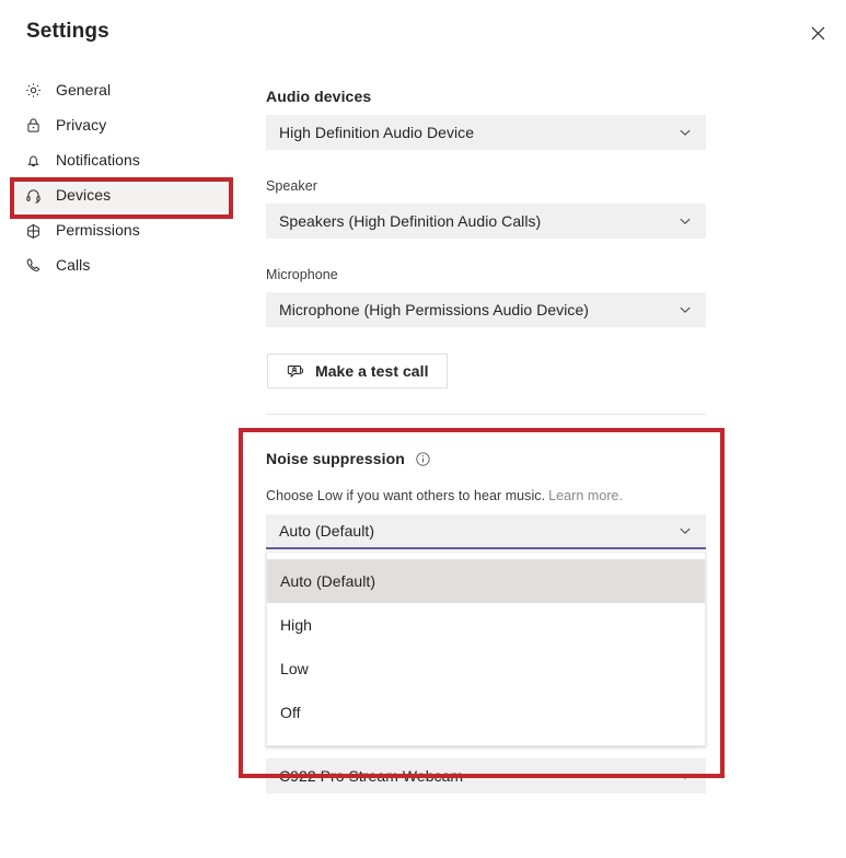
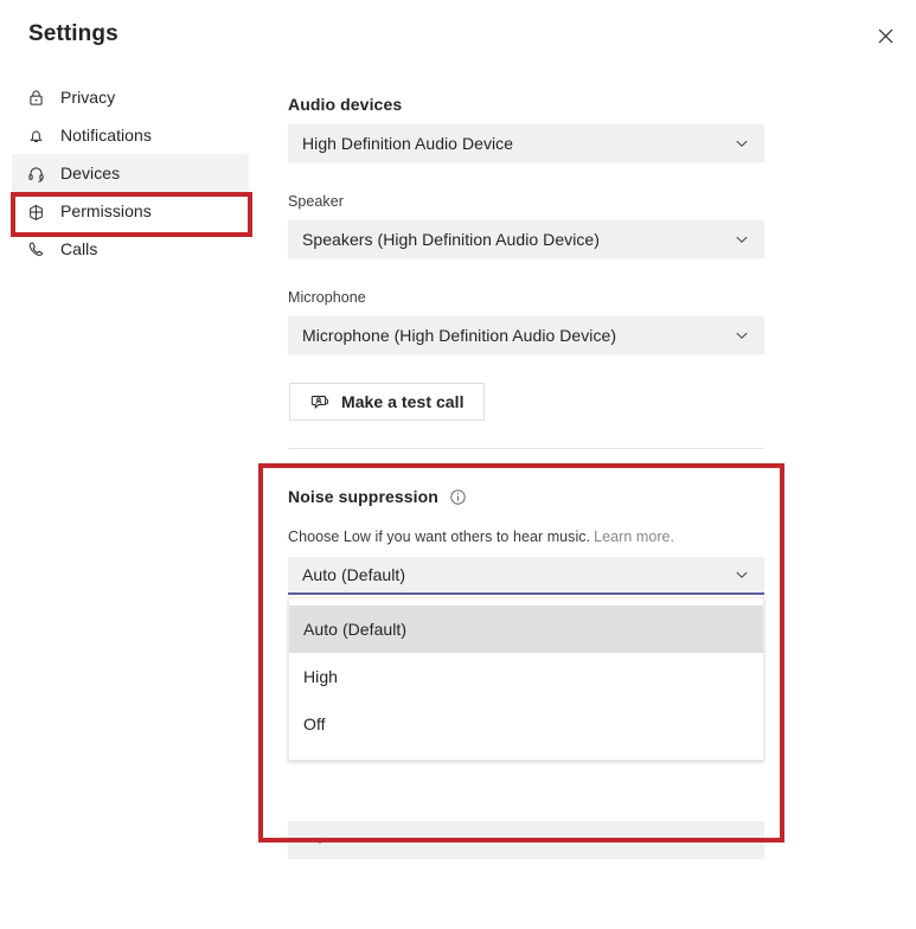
  Settings
- General
  Privacy
  Notifications
  Devices
  Permissions
  Calls
  Audio devices
  High Definition Audio Device
  Speaker
- Speakers (High Definition Audio Calls)
+ Speakers (High Definition Audio Device)
  Microphone
- Microphone (High Permissions Audio Device)
+ Microphone (High Definition Audio Device)
  Make a test call
  Noise suppression
  Choose Low if you want others to hear music. Learn more.
  Auto (Default)
- C922 Pro Stream Webcam
  Auto (Default)
  High
- Low
  Off
